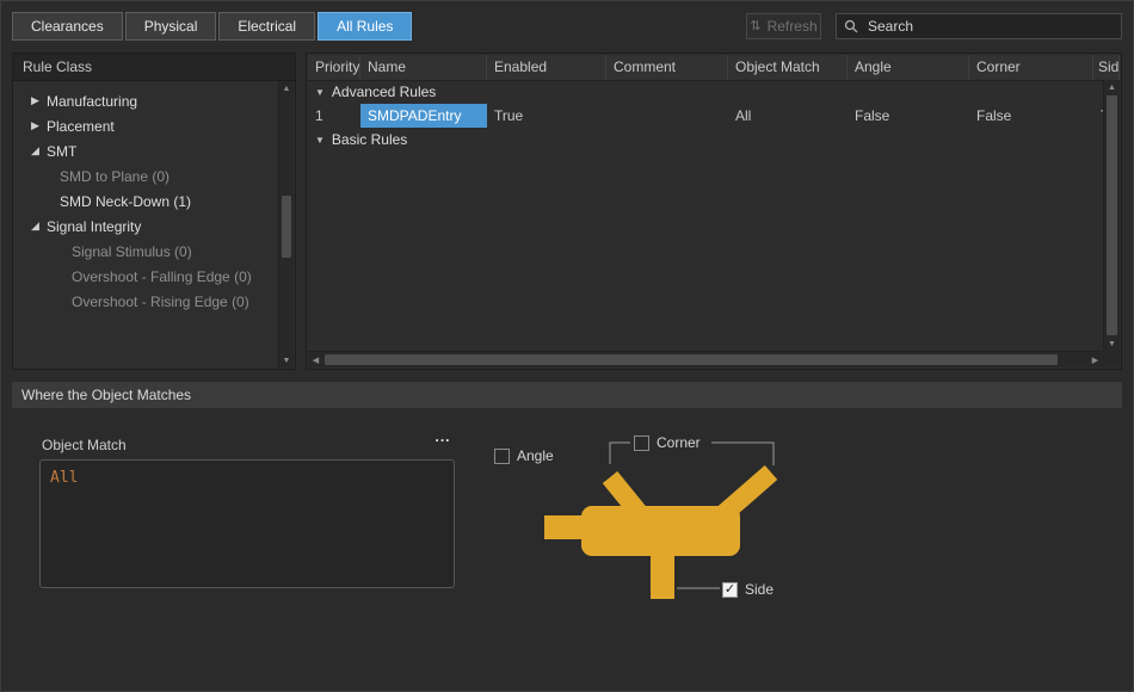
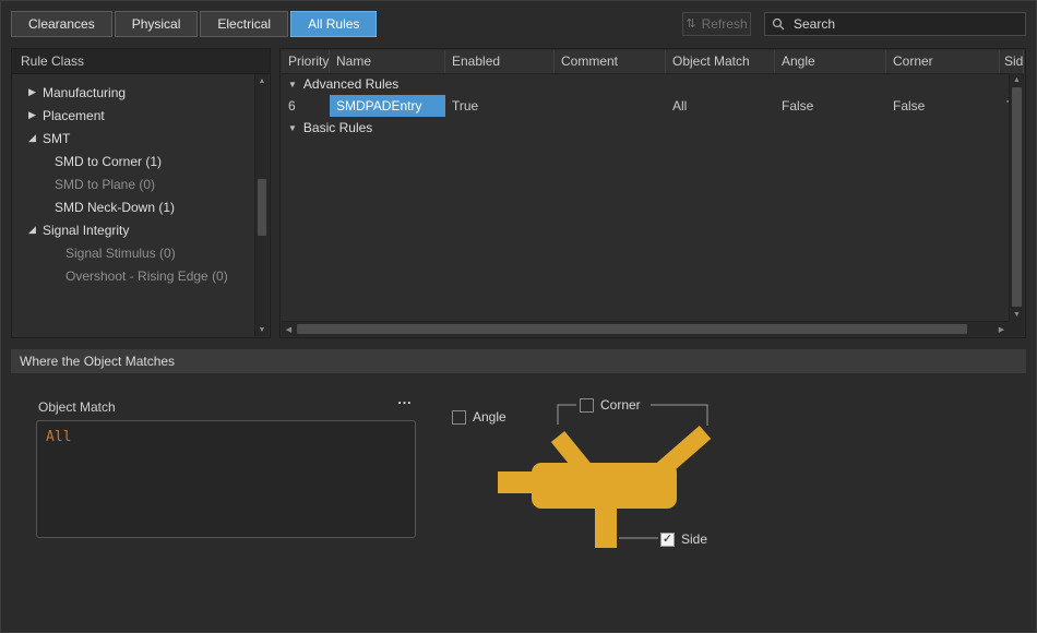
  Clearances
  Physical
  Electrical
  All Rules
  ⇅
  Refresh
  Search
  Rule Class
  ▶
  Manufacturing
  ▶
  Placement
  ◢
  SMT
+ SMD to Corner (1)
  SMD to Plane (0)
  SMD Neck-Down (1)
  ◢
  Signal Integrity
  Signal Stimulus (0)
- Overshoot - Falling Edge (0)
  Overshoot - Rising Edge (0)
  Priority
  Name
  Enabled
  Comment
  Object Match
  Angle
  Corner
  Sid
  ▼
  Advanced Rules
- 1
+ 6
  SMDPADEntry
  True
  All
  False
  False
  ▼
  Basic Rules
  Where the Object Matches
  Object Match
  ...
  All
  Angle
  Corner
  ✓
  Side
